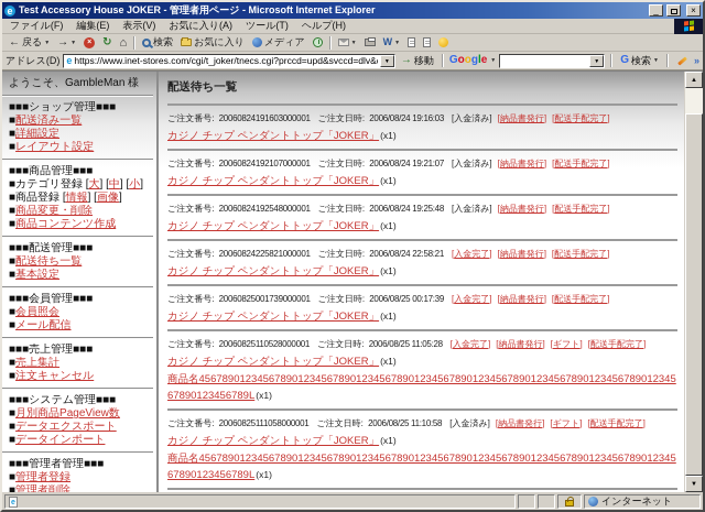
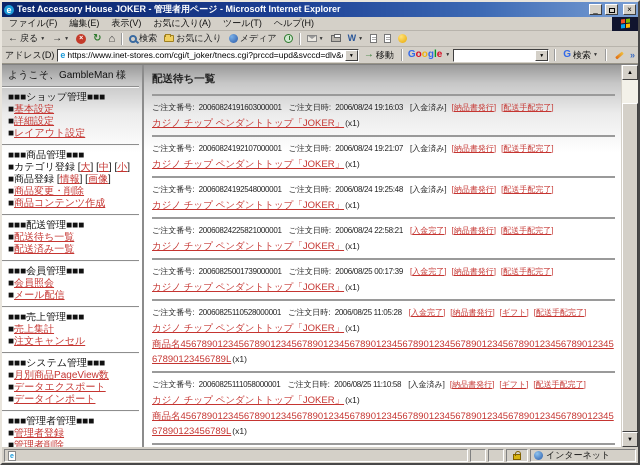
  e
  Test Accessory House JOKER - 管理者用ページ - Microsoft Internet Explorer
  _
  ×
  ファイル(F) 編集(E) 表示(V) お気に入り(A) ツール(T) ヘルプ(H)
  ←
  戻る
  →
  ↻
  ⌂
  検索
  お気に入り
  メディア
  W
  アドレス(D)
  e
  https://www.inet-stores.com/cgi/t_joker/tnecs.cgi?prccd=upd&svccd=dlv&
  →
  移動
  Google
  G
  検索
  »
  ようこそ、GambleMan 様
  ■■■ショップ管理■■■
- ■配送済み一覧
+ ■基本設定
  ■詳細設定
  ■レイアウト設定
  ■■■商品管理■■■
  ■カテゴリ登録 [大] [中] [小]
  ■商品登録 [情報] [画像]
  ■商品変更・削除
  ■商品コンテンツ作成
  ■■■配送管理■■■
  ■配送待ち一覧
- ■基本設定
+ ■配送済み一覧
  ■■■会員管理■■■
  ■会員照会
  ■メール配信
  ■■■売上管理■■■
  ■売上集計
  ■注文キャンセル
  ■■■システム管理■■■
  ■月別商品PageView数
  ■データエクスポート
  ■データインポート
  ■■■管理者管理■■■
  ■管理者登録
  ■管理者削除
  配送待ち一覧
  ご注文番号: 20060824191603000001 ご注文日時: 2006/08/24 19:16:03 [入金済み] [納品書発行] [配送手配完了]
  カジノ チップ ペンダントトップ「JOKER」(x1)
  ご注文番号: 20060824192107000001 ご注文日時: 2006/08/24 19:21:07 [入金済み] [納品書発行] [配送手配完了]
  カジノ チップ ペンダントトップ「JOKER」(x1)
  ご注文番号: 20060824192548000001 ご注文日時: 2006/08/24 19:25:48 [入金済み] [納品書発行] [配送手配完了]
  カジノ チップ ペンダントトップ「JOKER」(x1)
  ご注文番号: 20060824225821000001 ご注文日時: 2006/08/24 22:58:21 [入金完了] [納品書発行] [配送手配完了]
  カジノ チップ ペンダントトップ「JOKER」(x1)
  ご注文番号: 20060825001739000001 ご注文日時: 2006/08/25 00:17:39 [入金完了] [納品書発行] [配送手配完了]
  カジノ チップ ペンダントトップ「JOKER」(x1)
  ご注文番号: 20060825110528000001 ご注文日時: 2006/08/25 11:05:28 [入金完了] [納品書発行] [ギフト] [配送手配完了]
  カジノ チップ ペンダントトップ「JOKER」(x1)
  商品名456789012345678901234567890123456789012345678901234567890123456789012345678901234567890123456789L(x1)
  ご注文番号: 20060825111058000001 ご注文日時: 2006/08/25 11:10:58 [入金済み] [納品書発行] [ギフト] [配送手配完了]
  カジノ チップ ペンダントトップ「JOKER」(x1)
  商品名456789012345678901234567890123456789012345678901234567890123456789012345678901234567890123456789L(x1)
  インターネット
